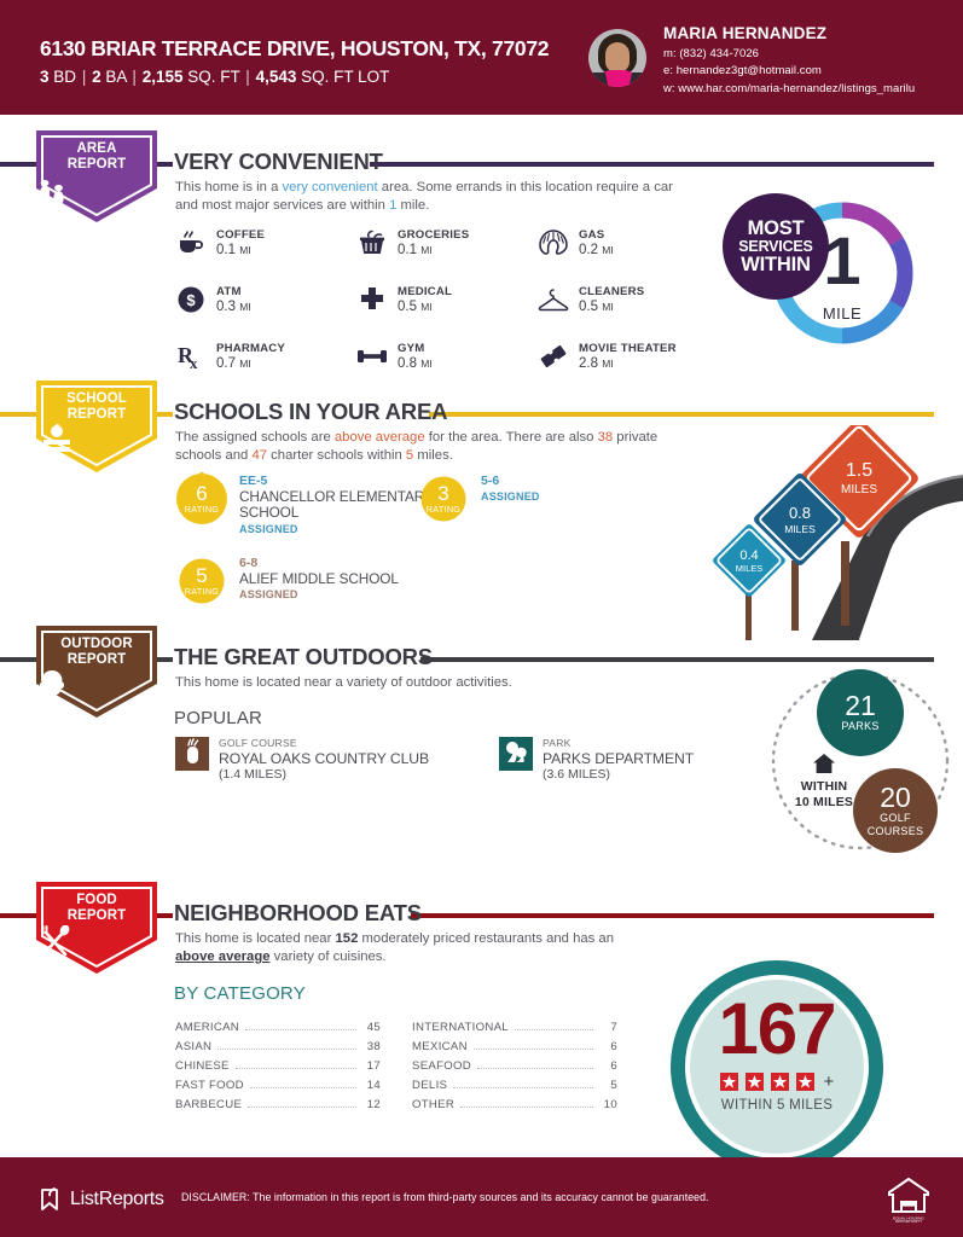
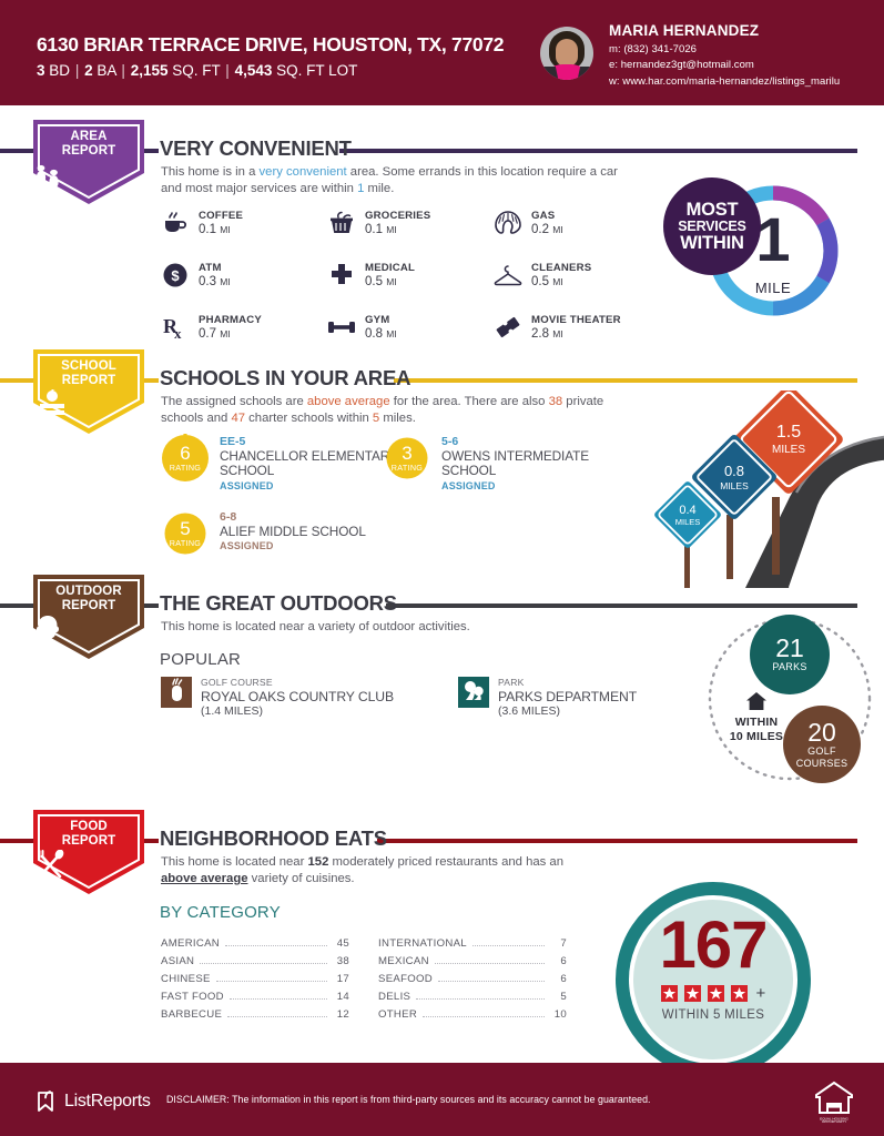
  6130 BRIAR TERRACE DRIVE, HOUSTON, TX, 77072
  3 BD | 2 BA | 2,155 SQ. FT | 4,543 SQ. FT LOT
  MARIA HERNANDEZ
- m: (832) 434-7026
+ m: (832) 341-7026
  e: hernandez3gt@hotmail.com
  w: www.har.com/maria-hernandez/listings_marilu
  AREA
  REPORT
  VERY CONVENIENT
  This home is in a very convenient area. Some errands in this location require a car and most major services are within 1 mile.
  COFFEE
  0.1 MI
  GROCERIES
  0.1 MI
  GAS
  0.2 MI
  $
  ATM
  0.3 MI
  MEDICAL
  0.5 MI
  CLEANERS
  0.5 MI
  R
  x
  PHARMACY
  0.7 MI
  GYM
  0.8 MI
  MOVIE THEATER
  2.8 MI
  1
  MILE
  MOST
  SERVICES
  WITHIN
  SCHOOL
  REPORT
  SCHOOLS IN YOUR AREA
  The assigned schools are above average for the area. There are also 38 private schools and 47 charter schools within 5 miles.
  6
  RATING
  EE-5
  CHANCELLOR ELEMENTAR SCHOOL
  ASSIGNED
  3
  RATING
  5-6
+ OWENS INTERMEDIATE SCHOOL
  ASSIGNED
  5
  RATING
  6-8
  ALIEF MIDDLE SCHOOL
  ASSIGNED
  1.5
  MILES
  0.8
  MILES
  0.4
  MILES
  OUTDOOR
  REPORT
  THE GREAT OUTDOORS
  This home is located near a variety of outdoor activities.
  POPULAR
  GOLF COURSE
  ROYAL OAKS COUNTRY CLUB
  (1.4 MILES)
  PARK
  PARKS DEPARTMENT
  (3.6 MILES)
  21
  PARKS
  20
  GOLF
  COURSES
  WITHIN
  10 MILES
  FOOD
  REPORT
  NEIGHBORHOOD EATS
  This home is located near 152 moderately priced restaurants and has an above average variety of cuisines.
  BY CATEGORY
  AMERICAN
  45
  ASIAN
  38
  CHINESE
  17
  FAST FOOD
  14
  BARBECUE
  12
  INTERNATIONAL
  7
  MEXICAN
  6
  SEAFOOD
  6
  DELIS
  5
  OTHER
  10
  167
  +
  WITHIN 5 MILES
  ListReports
  DISCLAIMER: The information in this report is from third-party sources and its accuracy cannot be guaranteed.
